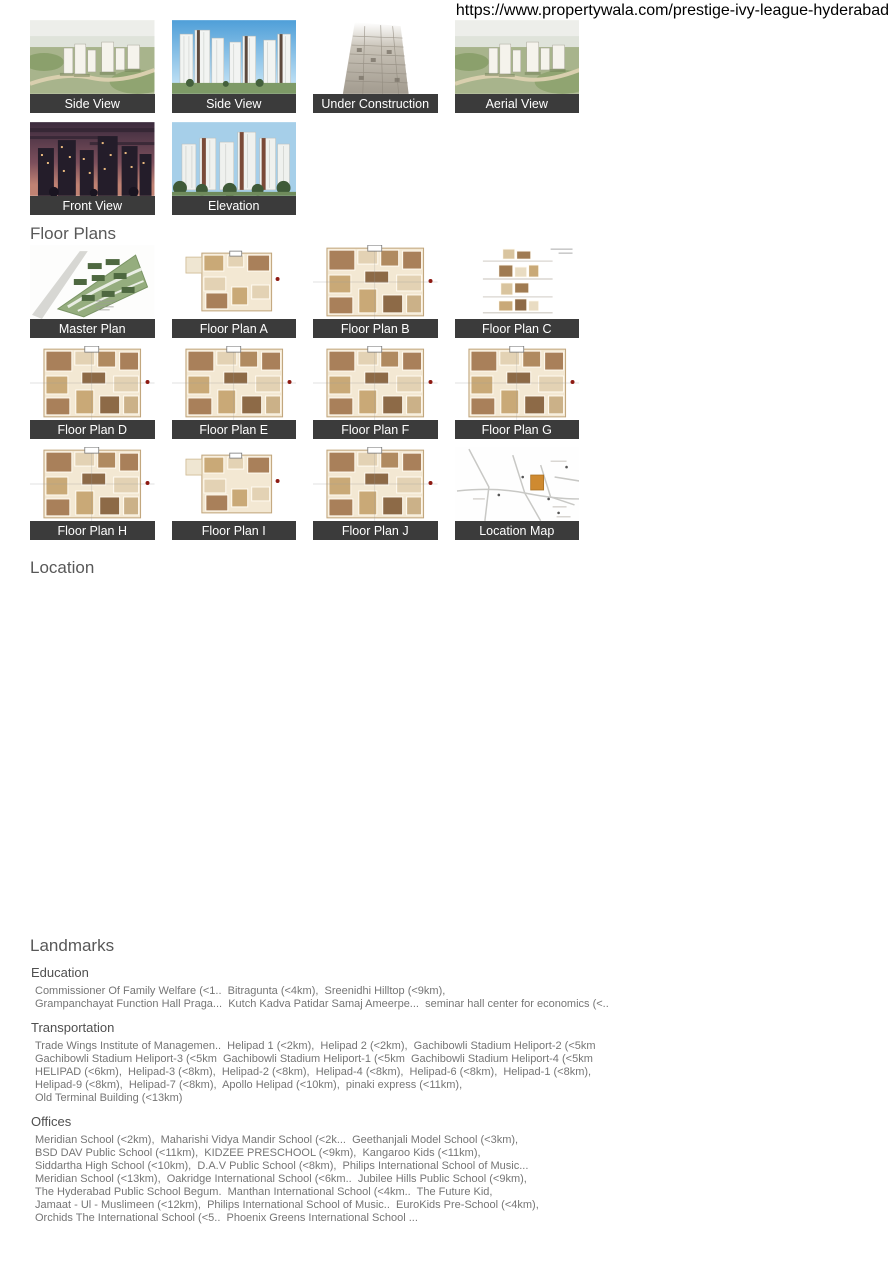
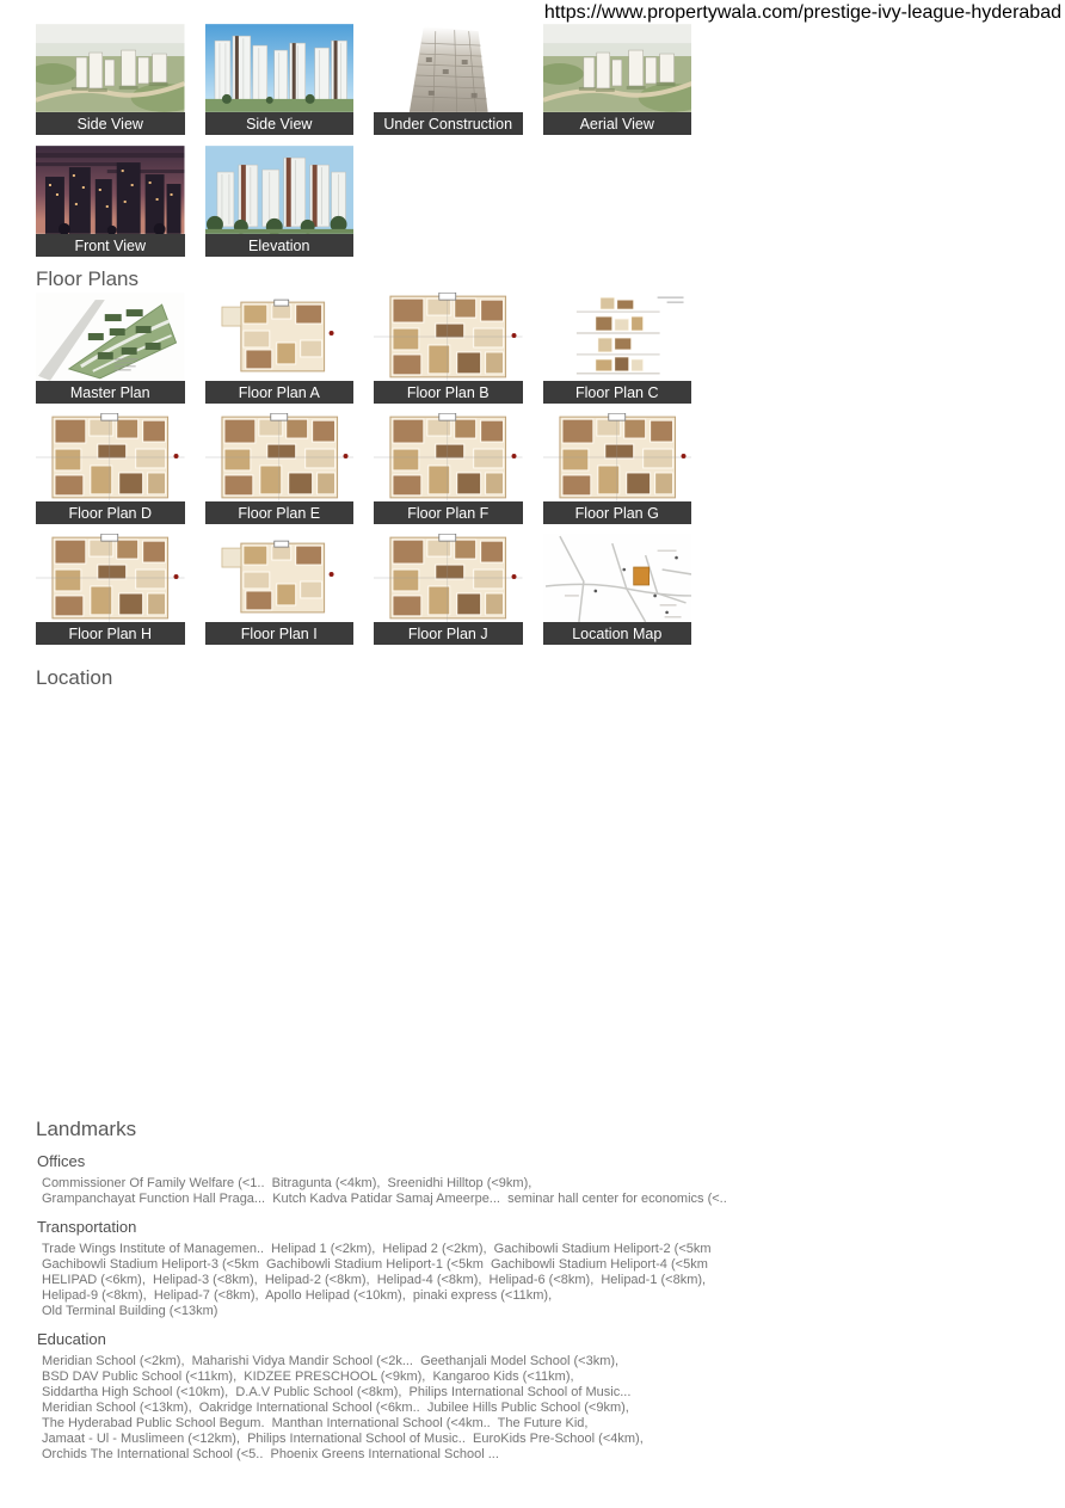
  https://www.propertywala.com/prestige-ivy-league-hyderabad
  Side View
  Side View
  Under Construction
  Aerial View
  Front View
  Elevation
  Floor Plans
  Master Plan
  Floor Plan A
  Floor Plan B
  Floor Plan C
  Floor Plan D
  Floor Plan E
  Floor Plan F
  Floor Plan G
  Floor Plan H
  Floor Plan I
  Floor Plan J
  Location Map
  Location
  Landmarks
- Education
+ Offices
  Commissioner Of Family Welfare (<1.. Bitragunta (<4km), Sreenidhi Hilltop (<9km),
  Grampanchayat Function Hall Praga... Kutch Kadva Patidar Samaj Ameerpe... seminar hall center for economics (<..
  Transportation
  Trade Wings Institute of Managemen.. Helipad 1 (<2km), Helipad 2 (<2km), Gachibowli Stadium Heliport-2 (<5km
  Gachibowli Stadium Heliport-3 (<5km Gachibowli Stadium Heliport-1 (<5km Gachibowli Stadium Heliport-4 (<5km
  HELIPAD (<6km), Helipad-3 (<8km), Helipad-2 (<8km), Helipad-4 (<8km), Helipad-6 (<8km), Helipad-1 (<8km),
  Helipad-9 (<8km), Helipad-7 (<8km), Apollo Helipad (<10km), pinaki express (<11km),
  Old Terminal Building (<13km)
- Offices
+ Education
  Meridian School (<2km), Maharishi Vidya Mandir School (<2k... Geethanjali Model School (<3km),
  BSD DAV Public School (<11km), KIDZEE PRESCHOOL (<9km), Kangaroo Kids (<11km),
  Siddartha High School (<10km), D.A.V Public School (<8km), Philips International School of Music...
  Meridian School (<13km), Oakridge International School (<6km.. Jubilee Hills Public School (<9km),
  The Hyderabad Public School Begum. Manthan International School (<4km.. The Future Kid,
  Jamaat - Ul - Muslimeen (<12km), Philips International School of Music.. EuroKids Pre-School (<4km),
  Orchids The International School (<5.. Phoenix Greens International School ...
